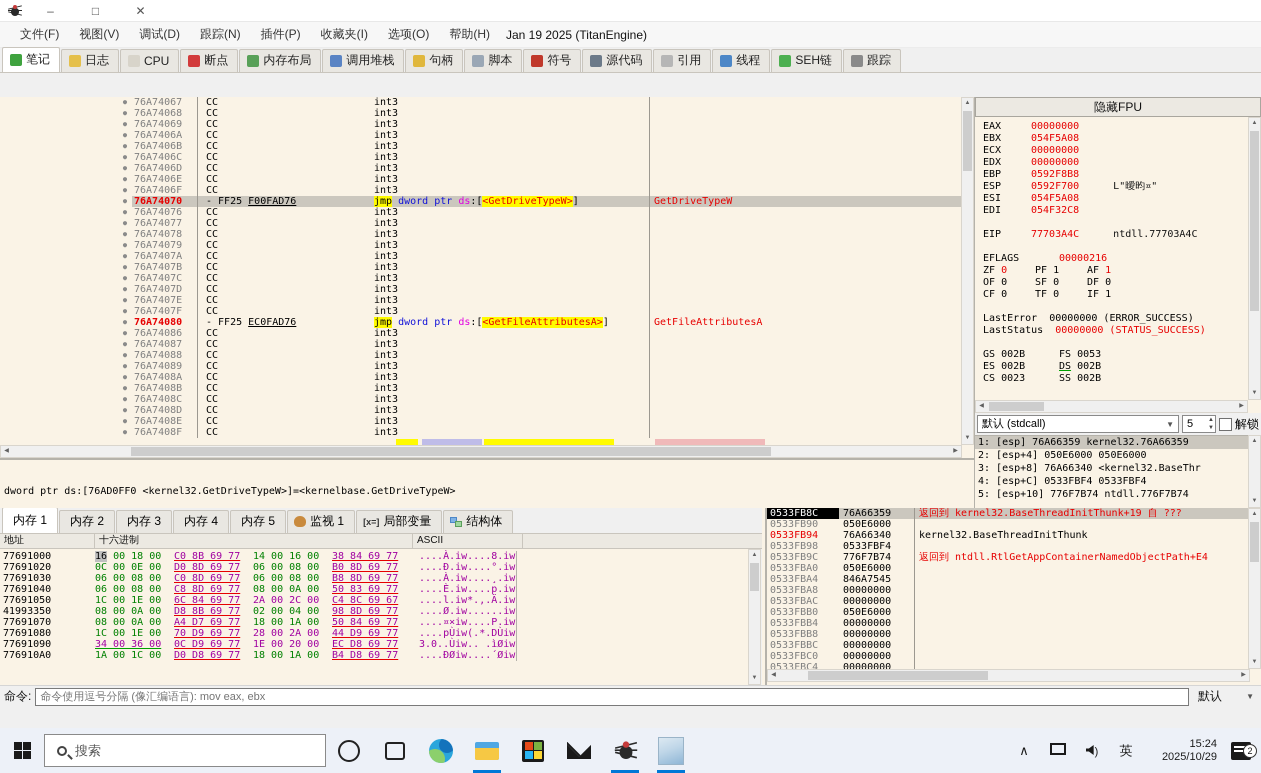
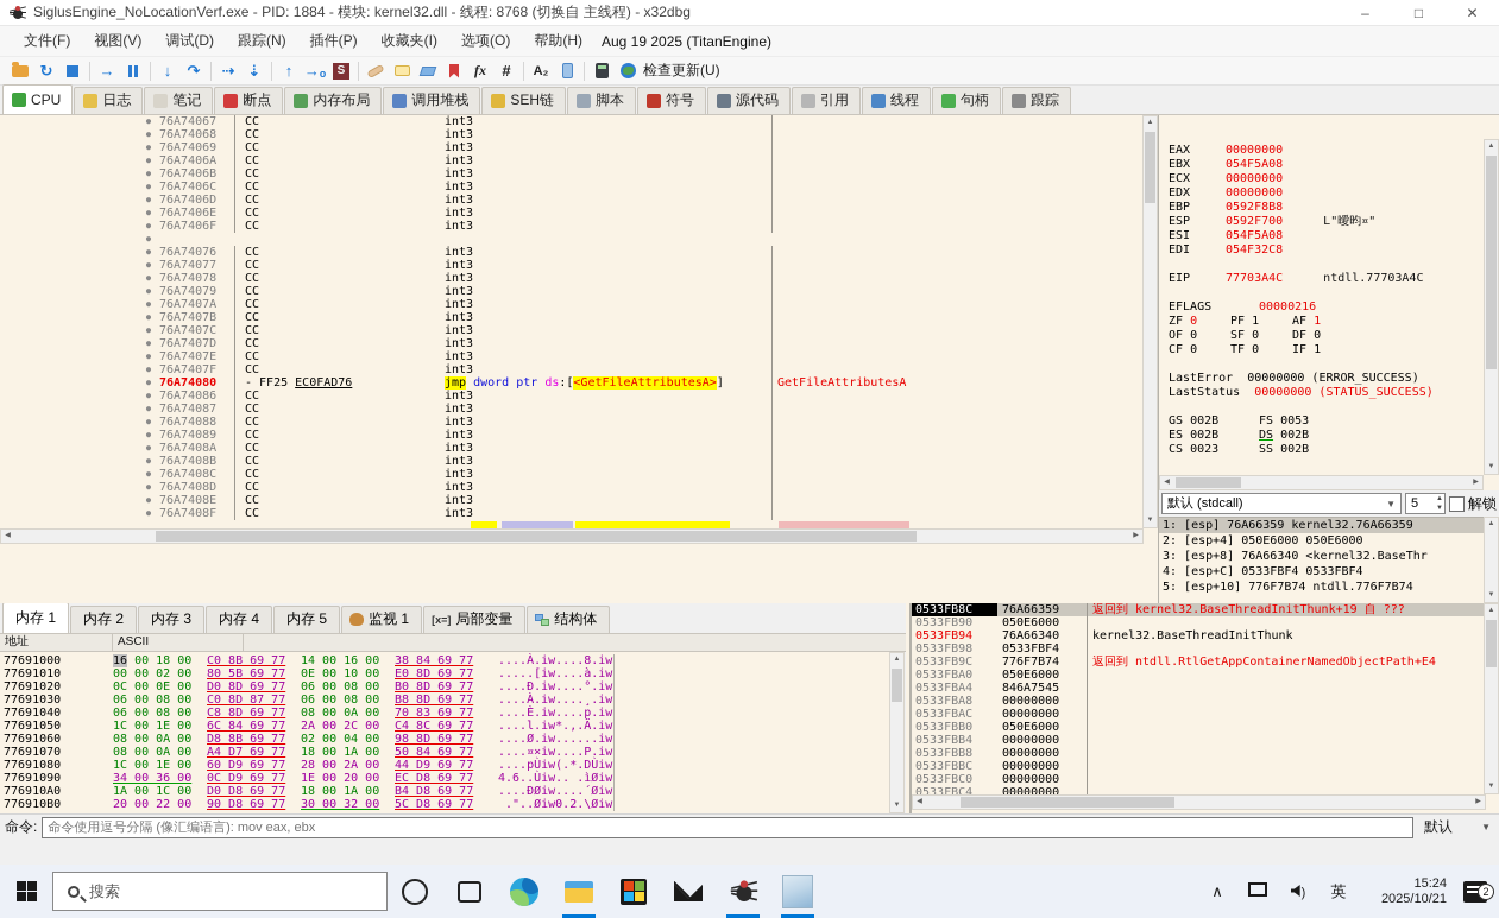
+ SiglusEngine_NoLocationVerf.exe - PID: 1884 - 模块: kernel32.dll - 线程: 8768 (切换自 主线程) - x32dbg
  –
  □
  ✕
  文件(F) 视图(V) 调试(D) 跟踪(N) 插件(P) 收藏夹(I) 选项(O) 帮助(H)
- Jan 19 2025 (TitanEngine)
+ Aug 19 2025 (TitanEngine)
+ ↻
+ →
+ ↓
+ ↷
+ ⇢
+ ⇣
+ ↑
+ →ₒ
+ S
+ fx
+ #
+ A₂
+ 检查更新(U)
- 笔记
+ CPU
  日志
- CPU
+ 笔记
  断点
  内存布局
  调用堆栈
- 句柄
+ SEH链
  脚本
  符号
  源代码
  引用
  线程
- SEH链
+ 句柄
  跟踪
  ●
  76A74067
  CC
  int3
  ●
  76A74068
  CC
  int3
  ●
  76A74069
  CC
  int3
  ●
  76A7406A
  CC
  int3
  ●
  76A7406B
  CC
  int3
  ●
  76A7406C
  CC
  int3
  ●
  76A7406D
  CC
  int3
  ●
  76A7406E
  CC
  int3
  ●
  76A7406F
  CC
  int3
  ●
- 76A74070
- - FF25 F00FAD76
- jmp dword ptr ds:[<GetDriveTypeW>]
- GetDriveTypeW
  ●
  76A74076
  CC
  int3
  ●
  76A74077
  CC
  int3
  ●
  76A74078
  CC
  int3
  ●
  76A74079
  CC
  int3
  ●
  76A7407A
  CC
  int3
  ●
  76A7407B
  CC
  int3
  ●
  76A7407C
  CC
  int3
  ●
  76A7407D
  CC
  int3
  ●
  76A7407E
  CC
  int3
  ●
  76A7407F
  CC
  int3
  ●
  76A74080
  - FF25 EC0FAD76
  jmp dword ptr ds:[<GetFileAttributesA>]
  GetFileAttributesA
  ●
  76A74086
  CC
  int3
  ●
  76A74087
  CC
  int3
  ●
  76A74088
  CC
  int3
  ●
  76A74089
  CC
  int3
  ●
  76A7408A
  CC
  int3
  ●
  76A7408B
  CC
  int3
  ●
  76A7408C
  CC
  int3
  ●
  76A7408D
  CC
  int3
  ●
  76A7408E
  CC
  int3
  ●
  76A7408F
  CC
  int3
- dword ptr ds:[76AD0FF0 <kernel32.GetDriveTypeW>]=<kernelbase.GetDriveTypeW>
- 隐藏FPU
  EAX 00000000
  EBX 054F5A08
  ECX 00000000
  EDX 00000000
  EBP 0592F8B8
  ESP 0592F700 L"曖昀¤"
  ESI 054F5A08
  EDI 054F32C8
  EIP 77703A4C ntdll.77703A4C
  EFLAGS 00000216
  ZF 0 PF 1 AF 1
  OF 0 SF 0 DF 0
  CF 0 TF 0 IF 1
  LastError 00000000 (ERROR_SUCCESS)
  LastStatus 00000000 (STATUS_SUCCESS)
  GS 002B FS 0053
  ES 002B DS 002B
  CS 0023 SS 002B
  默认 (stdcall)
  ▼
  5
  解锁
  1: [esp] 76A66359 kernel32.76A66359
  2: [esp+4] 050E6000 050E6000
  3: [esp+8] 76A66340 <kernel32.BaseThr
  4: [esp+C] 0533FBF4 0533FBF4
  5: [esp+10] 776F7B74 ntdll.776F7B74
  内存 1
  内存 2
  内存 3
  内存 4
  内存 5
  监视 1
  [x=]
  局部变量
  结构体
  地址
- 十六进制
  ASCII
  77691000
  16 00 18 00
  C0 8B 69 77
  14 00 16 00
  38 84 69 77
  ....À.iw....8.iw
+ 77691010
+ 00 00 02 00
+ 80 5B 69 77
+ 0E 00 10 00
+ E0 8D 69 77
+ .....[iw....à.iw
  77691020
  0C 00 0E 00
  D0 8D 69 77
  06 00 08 00
  B0 8D 69 77
  ....Ð.iw....°.iw
  77691030
  06 00 08 00
- C0 8D 69 77
+ C0 8D 87 77
  06 00 08 00
  B8 8D 69 77
  ....À.iw....¸.iw
  77691040
  06 00 08 00
  C8 8D 69 77
  08 00 0A 00
- 50 83 69 77
+ 70 83 69 77
  ....È.iw....p.iw
  77691050
  1C 00 1E 00
  6C 84 69 77
  2A 00 2C 00
- C4 8C 69 67
+ C4 8C 69 77
  ....l.iw*.,.Ä.iw
- 41993350
+ 77691060
  08 00 0A 00
  D8 8B 69 77
  02 00 04 00
  98 8D 69 77
  ....Ø.iw......iw
  77691070
  08 00 0A 00
  A4 D7 69 77
  18 00 1A 00
  50 84 69 77
  ....¤×iw....P.iw
  77691080
  1C 00 1E 00
- 70 D9 69 77
+ 60 D9 69 77
  28 00 2A 00
  44 D9 69 77
  ....pÙiw(.*.DÙiw
  77691090
  34 00 36 00
  0C D9 69 77
  1E 00 20 00
  EC D8 69 77
- 3.0..Ùiw.. .ìØiw
+ 4.6..Ùiw.. .ìØiw
  776910A0
  1A 00 1C 00
  D0 D8 69 77
  18 00 1A 00
  B4 D8 69 77
  ....ÐØiw....´Øiw
+ 776910B0
+ 20 00 22 00
+ 90 D8 69 77
+ 30 00 32 00
+ 5C D8 69 77
+ ."..Øiw0.2.\Øiw
  0533FB8C
  76A66359
  返回到 kernel32.BaseThreadInitThunk+19 自 ???
  0533FB90
  050E6000
  0533FB94
  76A66340
  kernel32.BaseThreadInitThunk
  0533FB98
  0533FBF4
  0533FB9C
  776F7B74
  返回到 ntdll.RtlGetAppContainerNamedObjectPath+E4
  0533FBA0
  050E6000
  0533FBA4
  846A7545
  0533FBA8
  00000000
  0533FBAC
  00000000
  0533FBB0
  050E6000
  0533FBB4
  00000000
  0533FBB8
  00000000
  0533FBBC
  00000000
  0533FBC0
  00000000
  0533FBC4
  00000000
  命令:
  命令使用逗号分隔 (像汇编语言): mov eax, ebx
  默认
  ▼
  搜索
  ∧
  )
  英
  15:24
- 2025/10/29
+ 2025/10/21
  2
